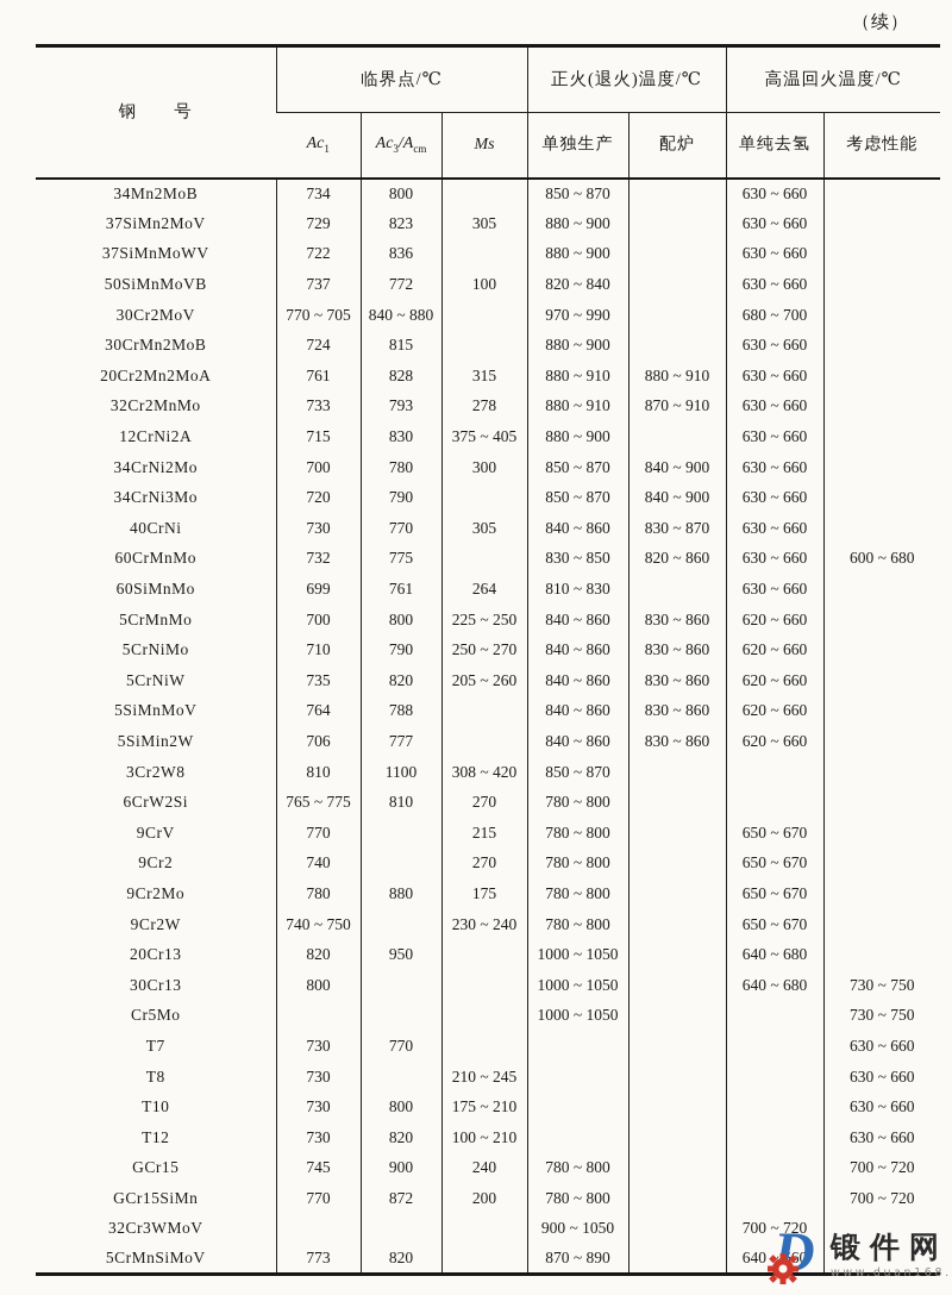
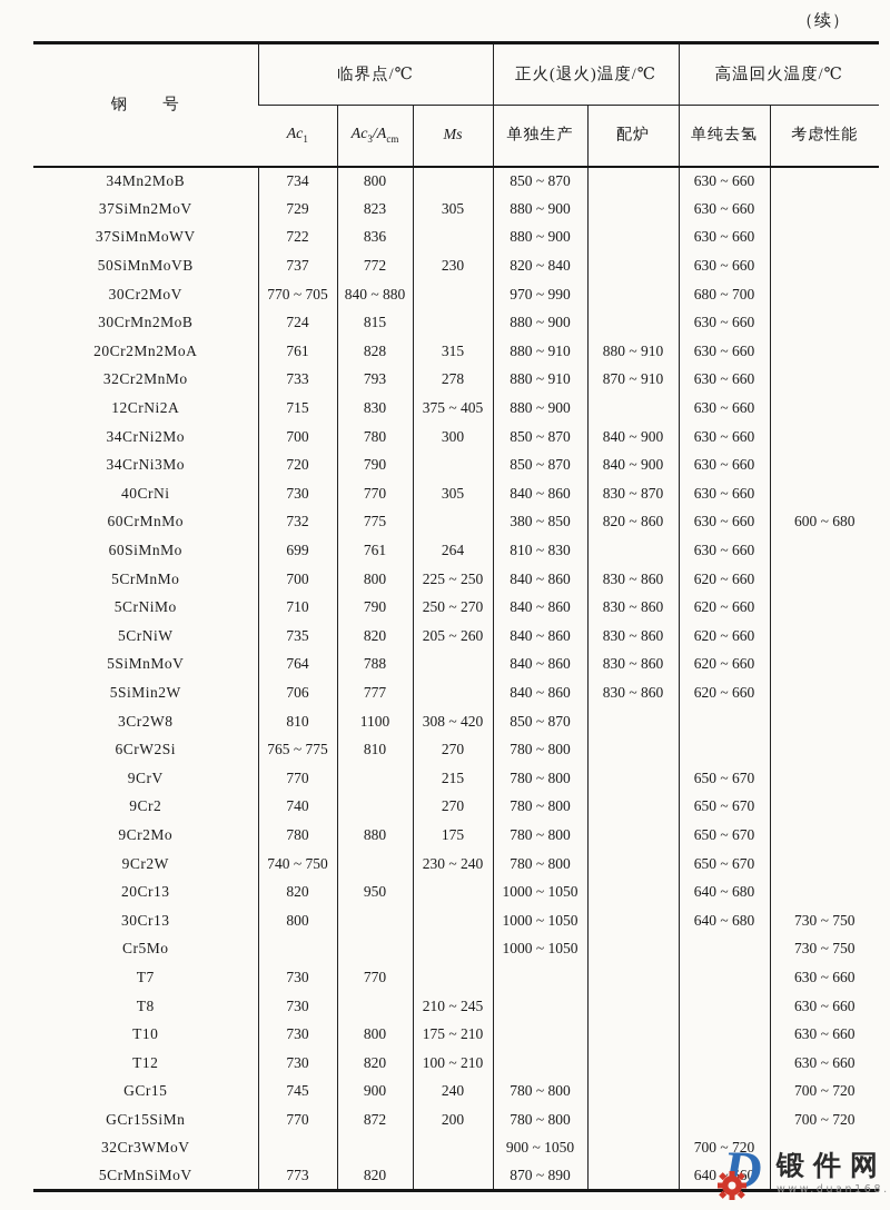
  （续）
  钢 号	临界点/℃	正火(退火)温度/℃	高温回火温度/℃
  Ac1	Ac3/Acm	Ms	单独生产	配炉	单纯去氢	考虑性能
  34Mn2MoB	734	800		850 ~ 870		630 ~ 660
  37SiMn2MoV	729	823	305	880 ~ 900		630 ~ 660
  37SiMnMoWV	722	836		880 ~ 900		630 ~ 660
- 50SiMnMoVB	737	772	100	820 ~ 840		630 ~ 660
+ 50SiMnMoVB	737	772	230	820 ~ 840		630 ~ 660
  30Cr2MoV	770 ~ 705	840 ~ 880		970 ~ 990		680 ~ 700
  30CrMn2MoB	724	815		880 ~ 900		630 ~ 660
  20Cr2Mn2MoA	761	828	315	880 ~ 910	880 ~ 910	630 ~ 660
  32Cr2MnMo	733	793	278	880 ~ 910	870 ~ 910	630 ~ 660
  12CrNi2A	715	830	375 ~ 405	880 ~ 900		630 ~ 660
  34CrNi2Mo	700	780	300	850 ~ 870	840 ~ 900	630 ~ 660
  34CrNi3Mo	720	790		850 ~ 870	840 ~ 900	630 ~ 660
  40CrNi	730	770	305	840 ~ 860	830 ~ 870	630 ~ 660
- 60CrMnMo	732	775		830 ~ 850	820 ~ 860	630 ~ 660	600 ~ 680
+ 60CrMnMo	732	775		380 ~ 850	820 ~ 860	630 ~ 660	600 ~ 680
  60SiMnMo	699	761	264	810 ~ 830		630 ~ 660
  5CrMnMo	700	800	225 ~ 250	840 ~ 860	830 ~ 860	620 ~ 660
  5CrNiMo	710	790	250 ~ 270	840 ~ 860	830 ~ 860	620 ~ 660
  5CrNiW	735	820	205 ~ 260	840 ~ 860	830 ~ 860	620 ~ 660
  5SiMnMoV	764	788		840 ~ 860	830 ~ 860	620 ~ 660
  5SiMin2W	706	777		840 ~ 860	830 ~ 860	620 ~ 660
  3Cr2W8	810	1100	308 ~ 420	850 ~ 870
  6CrW2Si	765 ~ 775	810	270	780 ~ 800
  9CrV	770		215	780 ~ 800		650 ~ 670
  9Cr2	740		270	780 ~ 800		650 ~ 670
  9Cr2Mo	780	880	175	780 ~ 800		650 ~ 670
  9Cr2W	740 ~ 750		230 ~ 240	780 ~ 800		650 ~ 670
  20Cr13	820	950		1000 ~ 1050		640 ~ 680
  30Cr13	800			1000 ~ 1050		640 ~ 680	730 ~ 750
  Cr5Mo				1000 ~ 1050			730 ~ 750
  T7	730	770					630 ~ 660
  T8	730		210 ~ 245				630 ~ 660
  T10	730	800	175 ~ 210				630 ~ 660
  T12	730	820	100 ~ 210				630 ~ 660
  GCr15	745	900	240	780 ~ 800			700 ~ 720
  GCr15SiMn	770	872	200	780 ~ 800			700 ~ 720
  32Cr3WMoV				900 ~ 1050		700 ~ 720
  5CrMnSiMoV	773	820		870 ~ 890		640 60
  D
  锻件网
  www.duan168.
